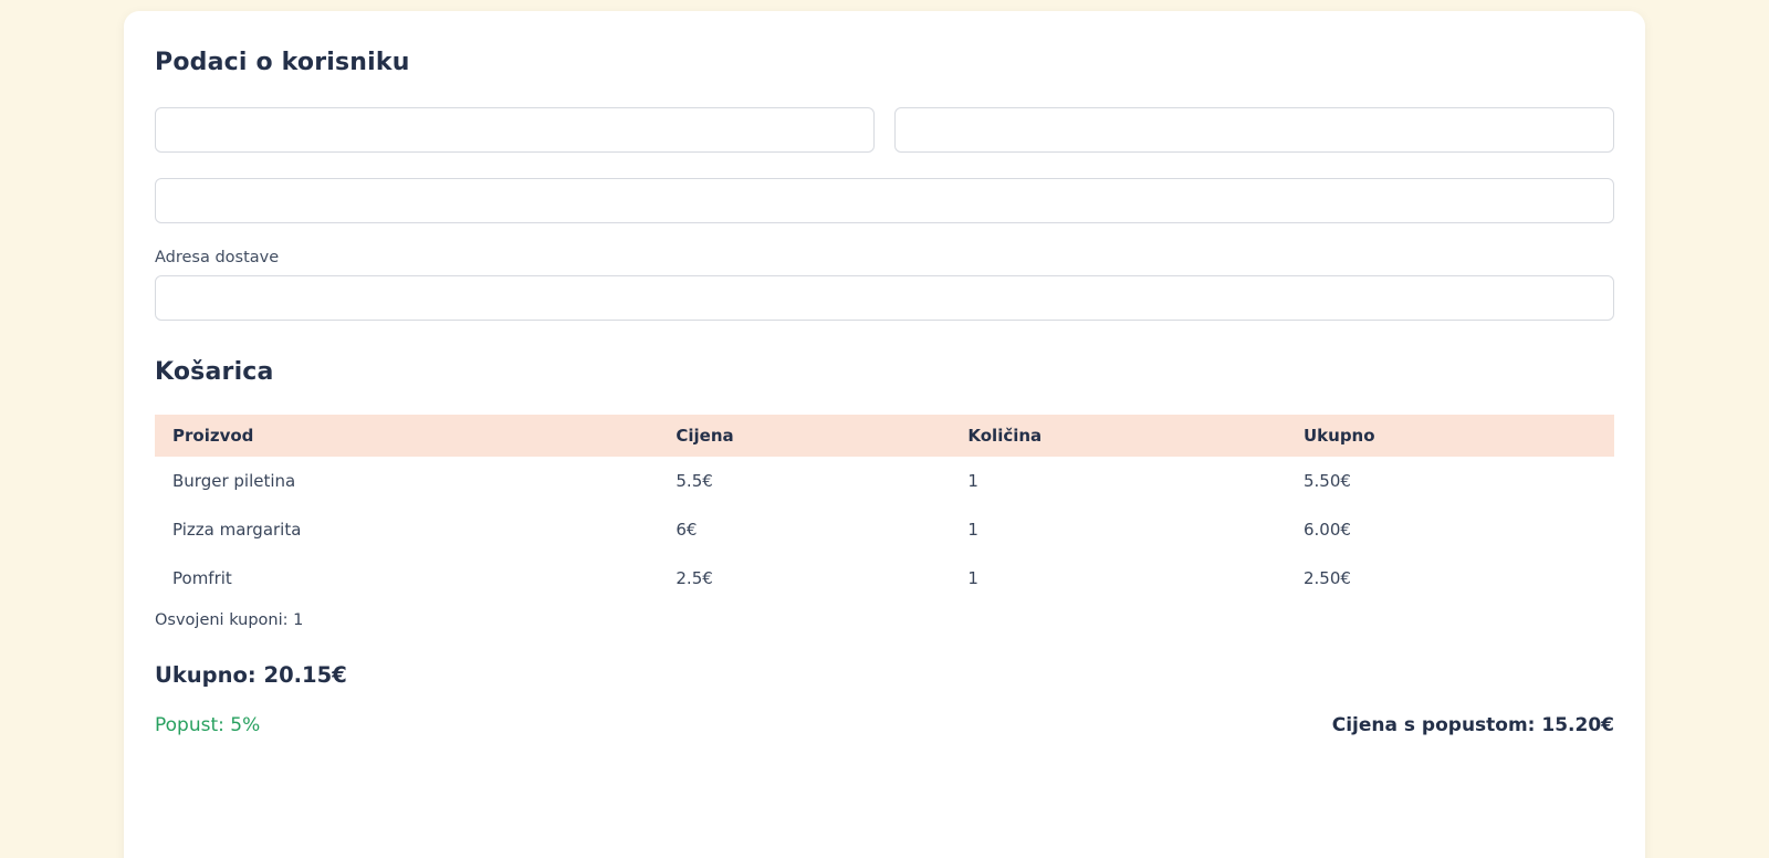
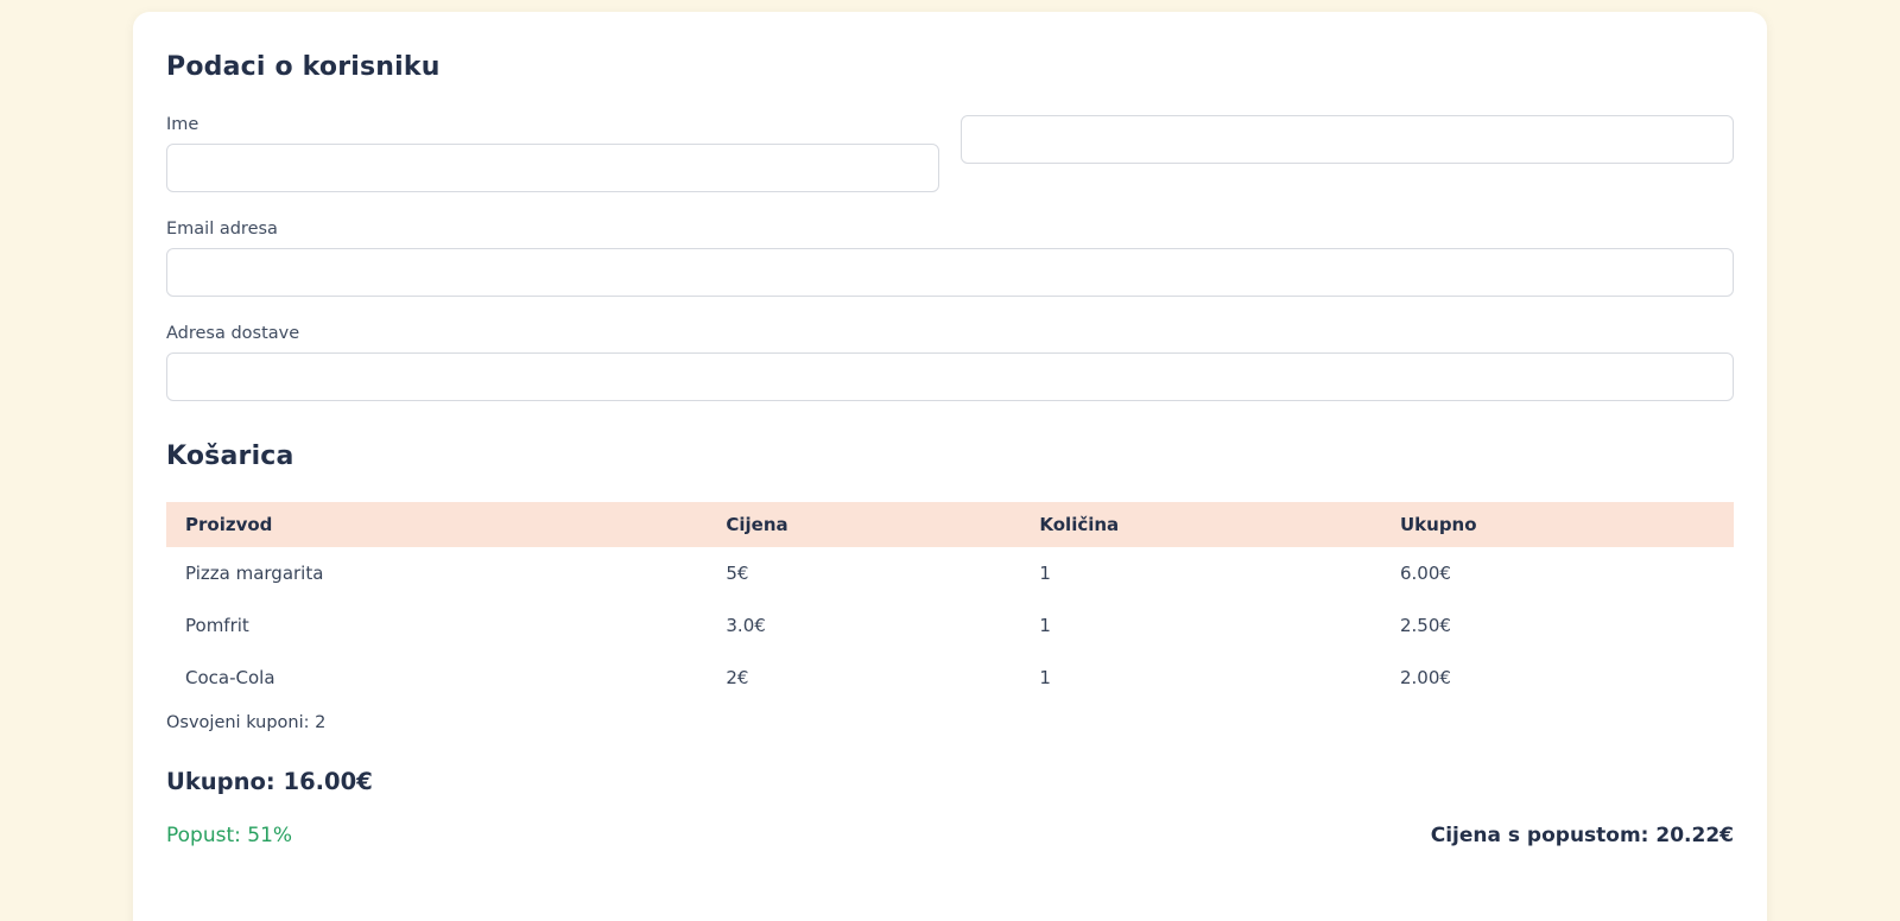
  Podaci o korisniku
+ Ime
+ Email adresa
  Adresa dostave
  Košarica
  Proizvod	Cijena	Količina	Ukupno
- Burger piletina	5.5€	1	5.50€
- Pizza margarita	6€	1	6.00€
+ Pizza margarita	5€	1	6.00€
- Pomfrit	2.5€	1	2.50€
+ Pomfrit	3.0€	1	2.50€
+ Coca-Cola	2€	1	2.00€
- Osvojeni kuponi: 1
+ Osvojeni kuponi: 2
- Ukupno: 20.15€
+ Ukupno: 16.00€
- Popust: 5%
+ Popust: 51%
- Cijena s popustom: 15.20€
+ Cijena s popustom: 20.22€
